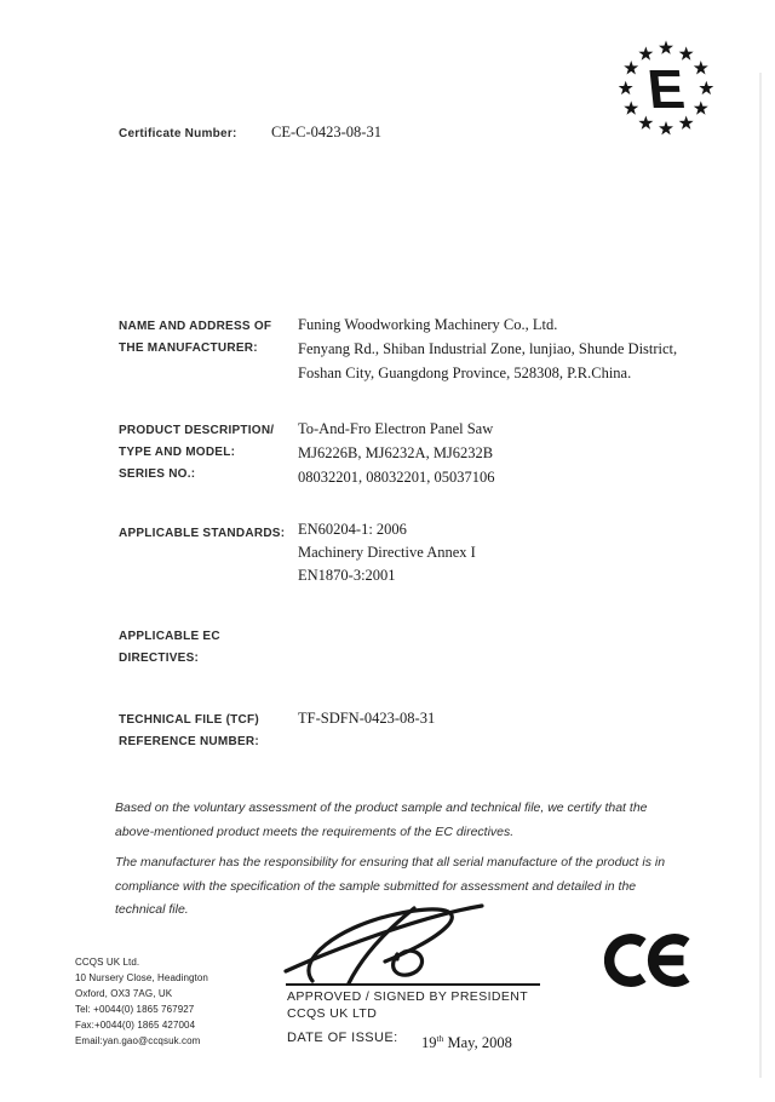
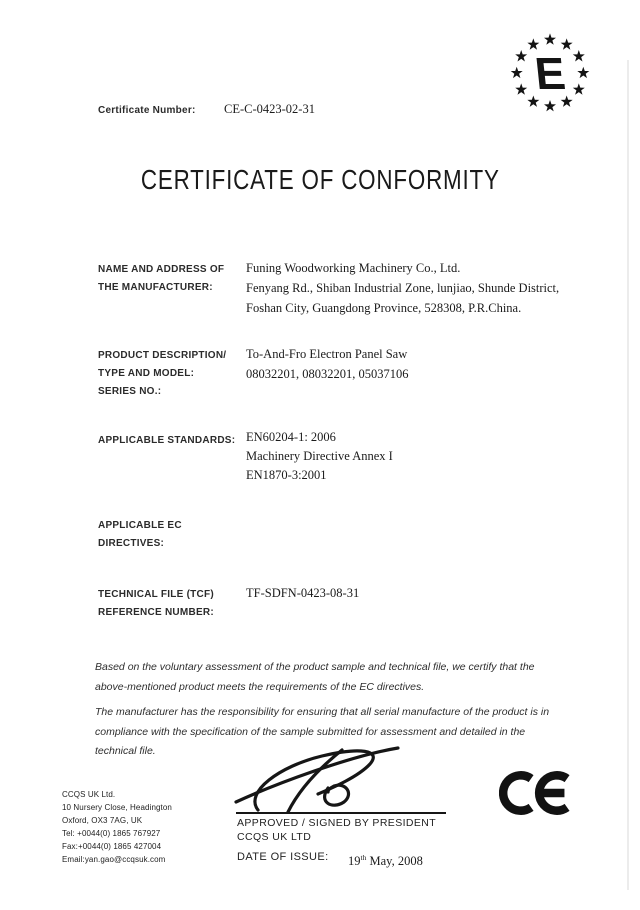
  Certificate Number:
- CE-C-0423-08-31
+ CE-C-0423-02-31
+ CERTIFICATE OF CONFORMITY
  NAME AND ADDRESS OF
  THE MANUFACTURER:
  Funing Woodworking Machinery Co., Ltd.
  Fenyang Rd., Shiban Industrial Zone, lunjiao, Shunde District,
  Foshan City, Guangdong Province, 528308, P.R.China.
  PRODUCT DESCRIPTION/
  TYPE AND MODEL:
  SERIES NO.:
  To-And-Fro Electron Panel Saw
- MJ6226B, MJ6232A, MJ6232B
  08032201, 08032201, 05037106
  APPLICABLE STANDARDS:
  EN60204-1: 2006
  Machinery Directive Annex I
  EN1870-3:2001
  APPLICABLE EC
  DIRECTIVES:
  TECHNICAL FILE (TCF)
  REFERENCE NUMBER:
  TF-SDFN-0423-08-31
  Based on the voluntary assessment of the product sample and technical file, we certify that the above-mentioned product meets the requirements of the EC directives.
  The manufacturer has the responsibility for ensuring that all serial manufacture of the product is in compliance with the specification of the sample submitted for assessment and detailed in the technical file.
  CCQS UK Ltd.
  10 Nursery Close, Headington
  Oxford, OX3 7AG, UK
  Tel: +0044(0) 1865 767927
  Fax:+0044(0) 1865 427004
  Email:yan.gao@ccqsuk.com
  APPROVED / SIGNED BY PRESIDENT
  CCQS UK LTD
  DATE OF ISSUE:
  19th May, 2008
